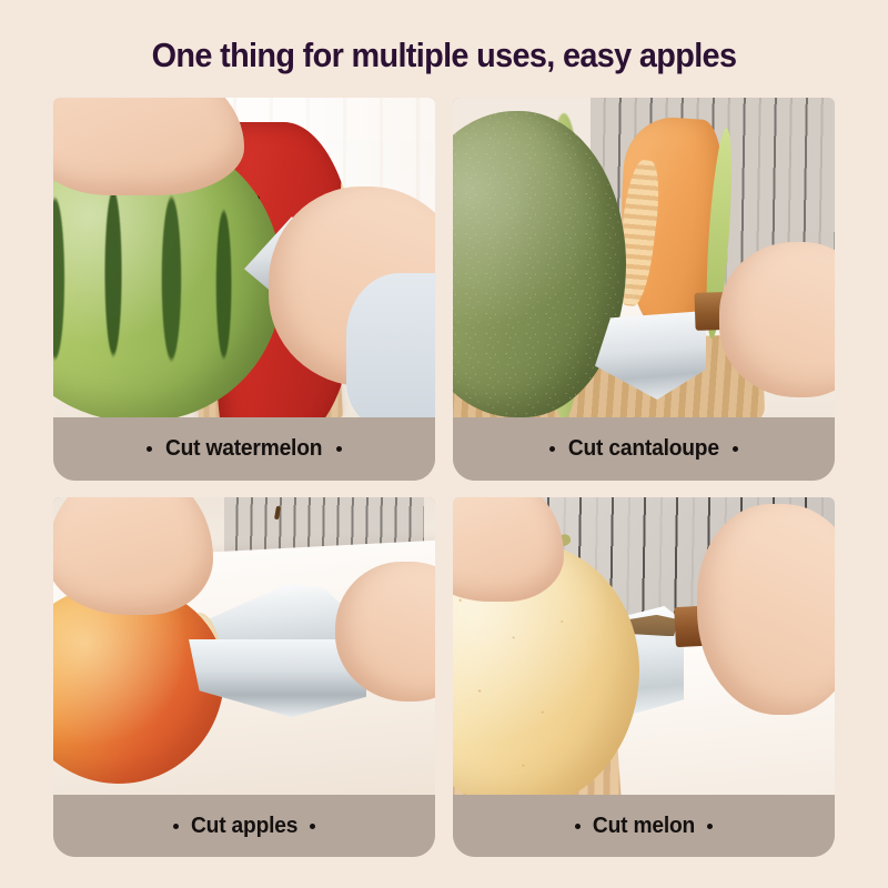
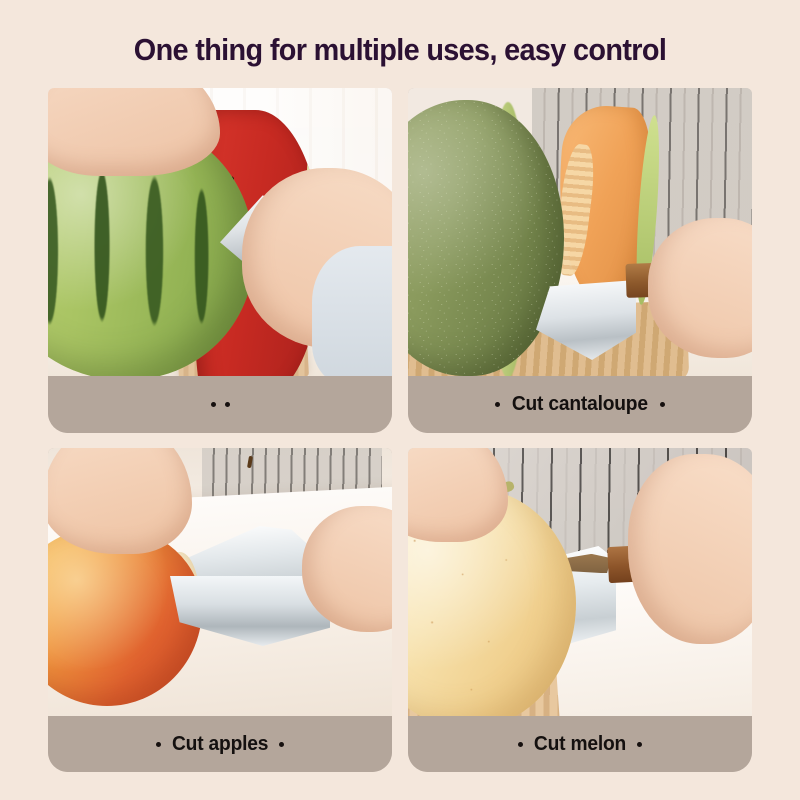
- One thing for multiple uses, easy apples
+ One thing for multiple uses, easy control
- Cut watermelon
  Cut cantaloupe
  Cut apples
  Cut melon
